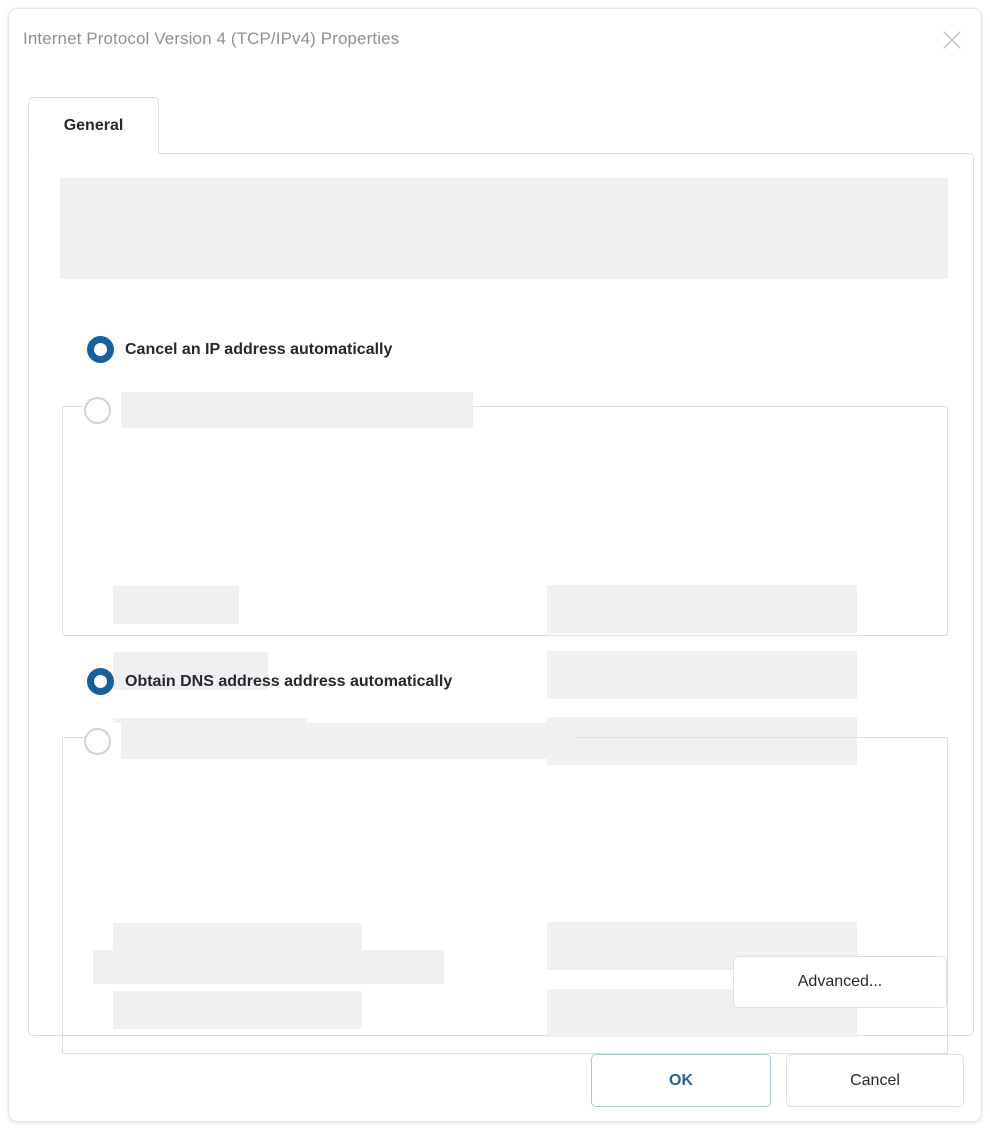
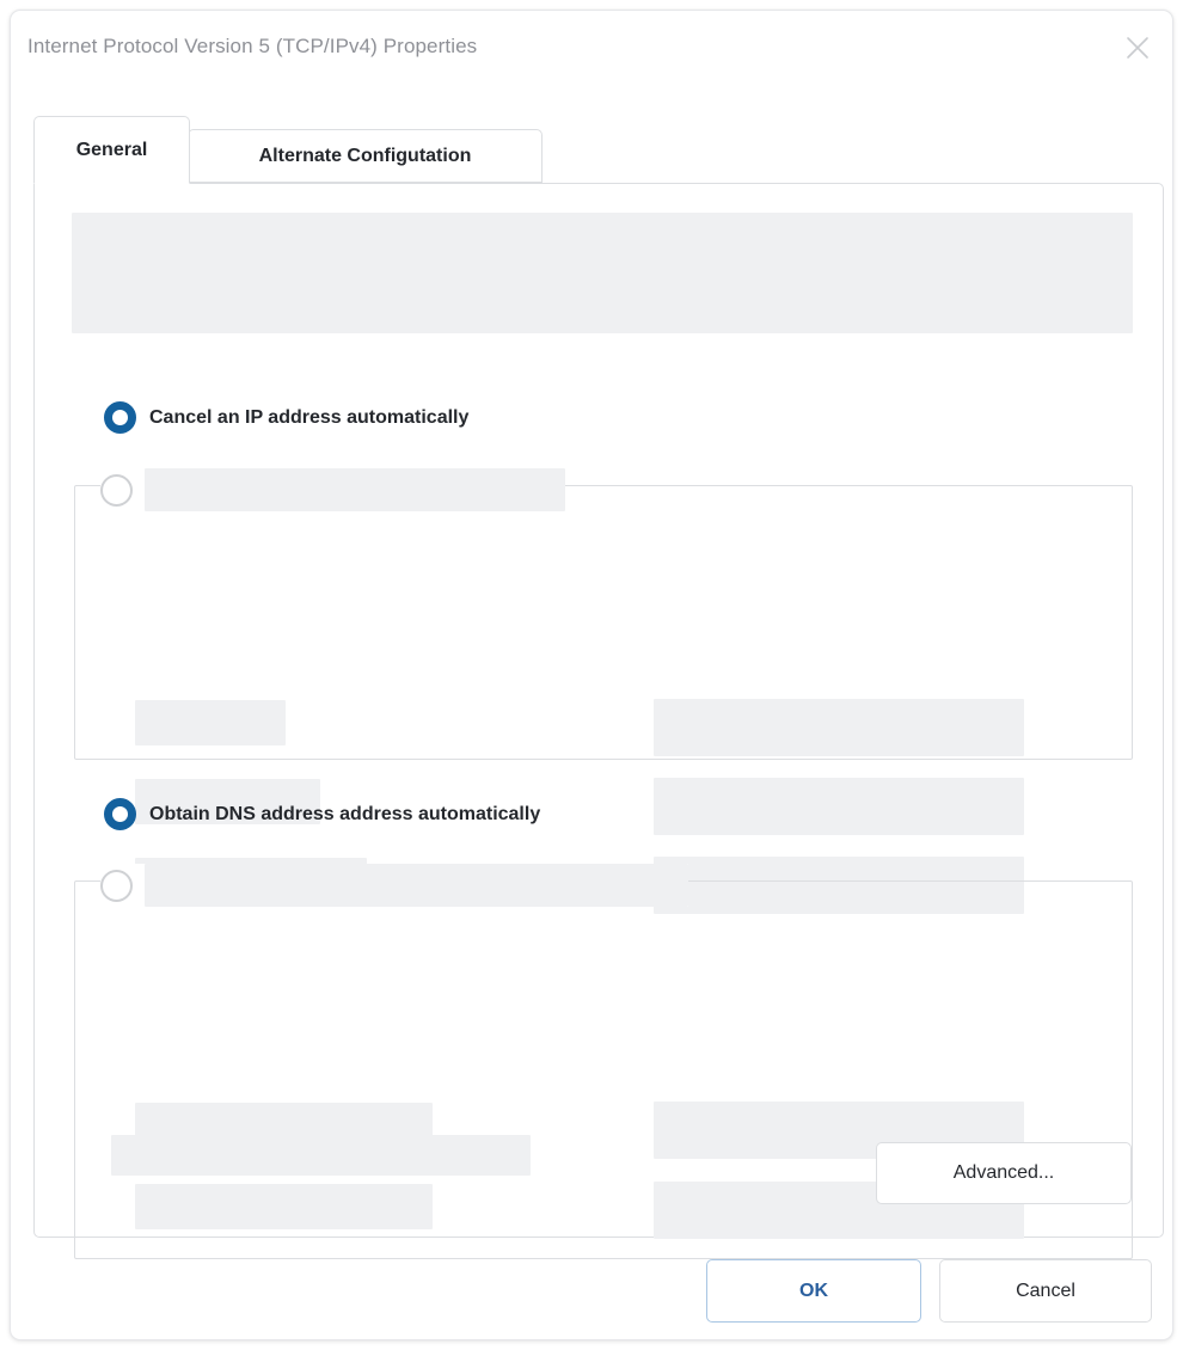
- Internet Protocol Version 4 (TCP/IPv4) Properties
+ Internet Protocol Version 5 (TCP/IPv4) Properties
  General
+ Alternate Configutation
  Cancel an IP address automatically
  Obtain DNS address address automatically
  Advanced...
  OK
  Cancel
